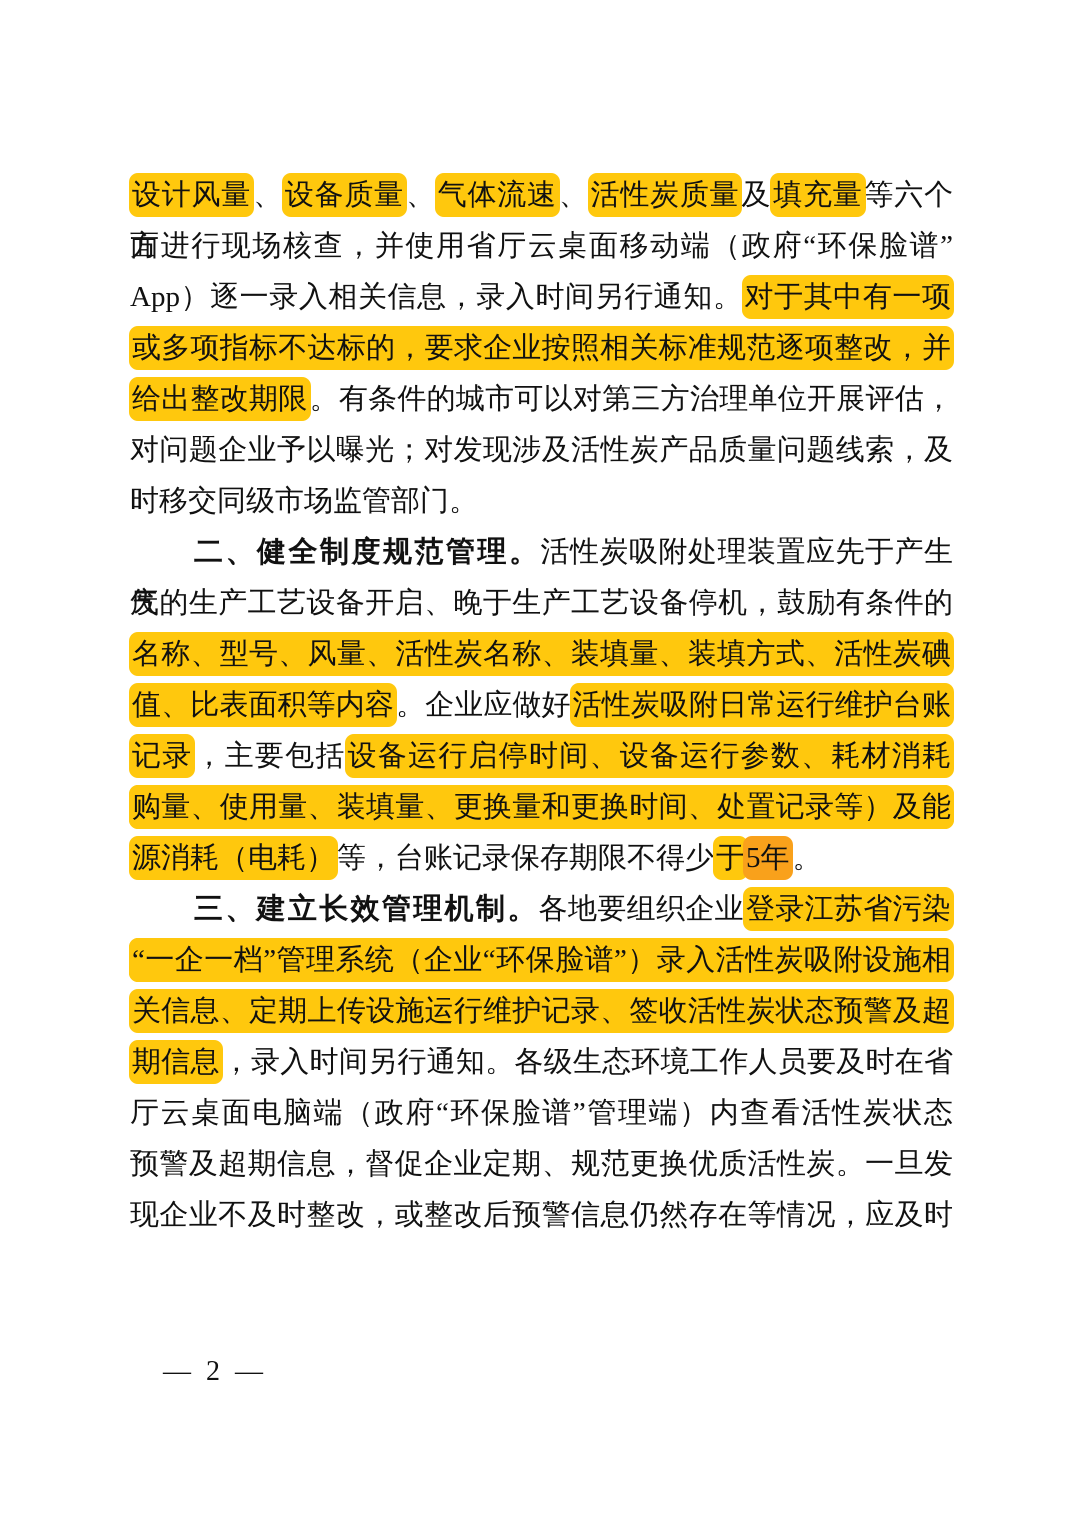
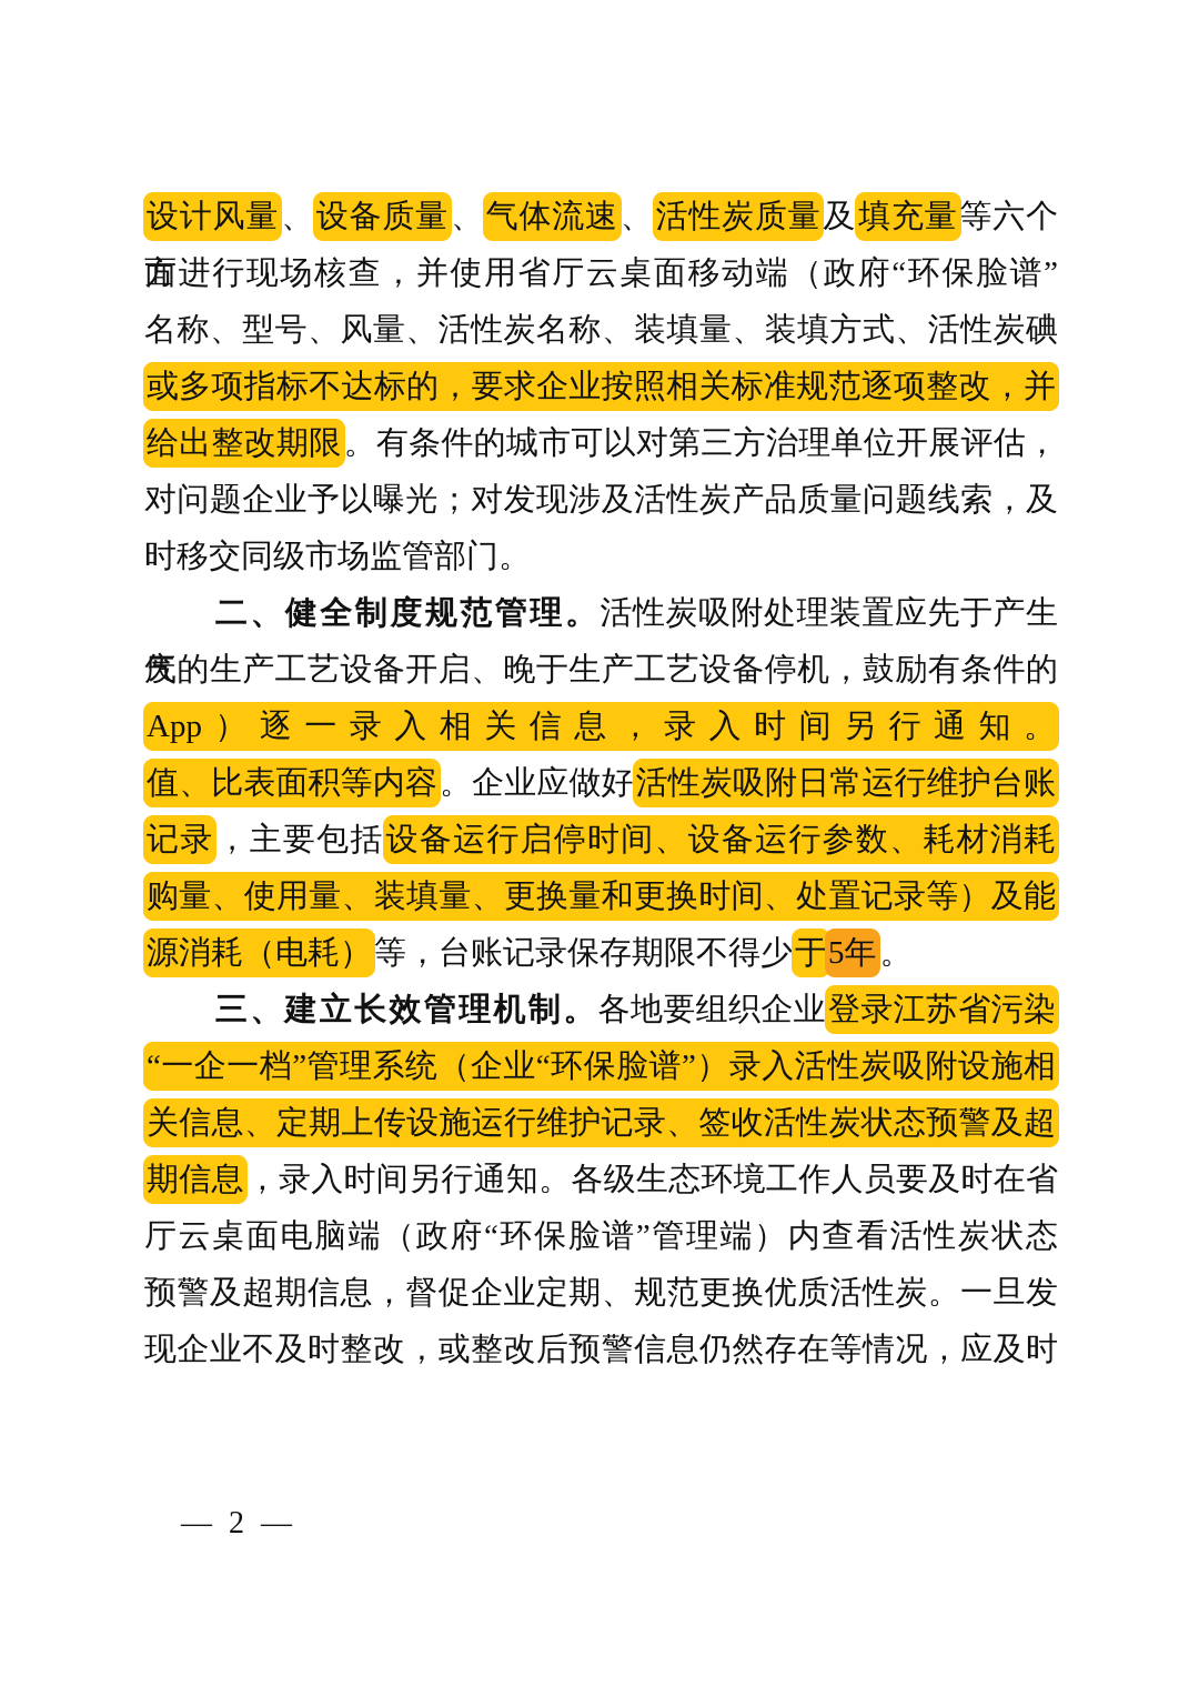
  设计风量、设备质量、气体流速、活性炭质量及填充量等六个方
  面进行现场核查，并使用省厅云桌面移动端（政府“环保脸谱”
- App）逐一录入相关信息，录入时间另行通知。对于其中有一项
+ 名称、型号、风量、活性炭名称、装填量、装填方式、活性炭碘
  或多项指标不达标的，要求企业按照相关标准规范逐项整改，并
  给出整改期限。有条件的城市可以对第三方治理单位开展评估，
  对问题企业予以曝光；对发现涉及活性炭产品质量问题线索，及
  时移交同级市场监管部门。
  二、健全制度规范管理。活性炭吸附处理装置应先于产生废
  气的生产工艺设备开启、晚于生产工艺设备停机，鼓励有条件的
- 名称、型号、风量、活性炭名称、装填量、装填方式、活性炭碘
+ App）逐一录入相关信息，录入时间另行通知。
  值、比表面积等内容。企业应做好活性炭吸附日常运行维护台账
  记录，主要包括设备运行启停时间、设备运行参数、耗材消耗
  购量、使用量、装填量、更换量和更换时间、处置记录等）及能
  源消耗（电耗）等，台账记录保存期限不得少于5年。
  三、建立长效管理机制。各地要组织企业登录江苏省污染
  “一企一档”管理系统（企业“环保脸谱”）录入活性炭吸附设施相
  关信息、定期上传设施运行维护记录、签收活性炭状态预警及超
  期信息，录入时间另行通知。各级生态环境工作人员要及时在省
  厅云桌面电脑端（政府“环保脸谱”管理端）内查看活性炭状态
  预警及超期信息，督促企业定期、规范更换优质活性炭。一旦发
  现企业不及时整改，或整改后预警信息仍然存在等情况，应及时
  — 2 —
